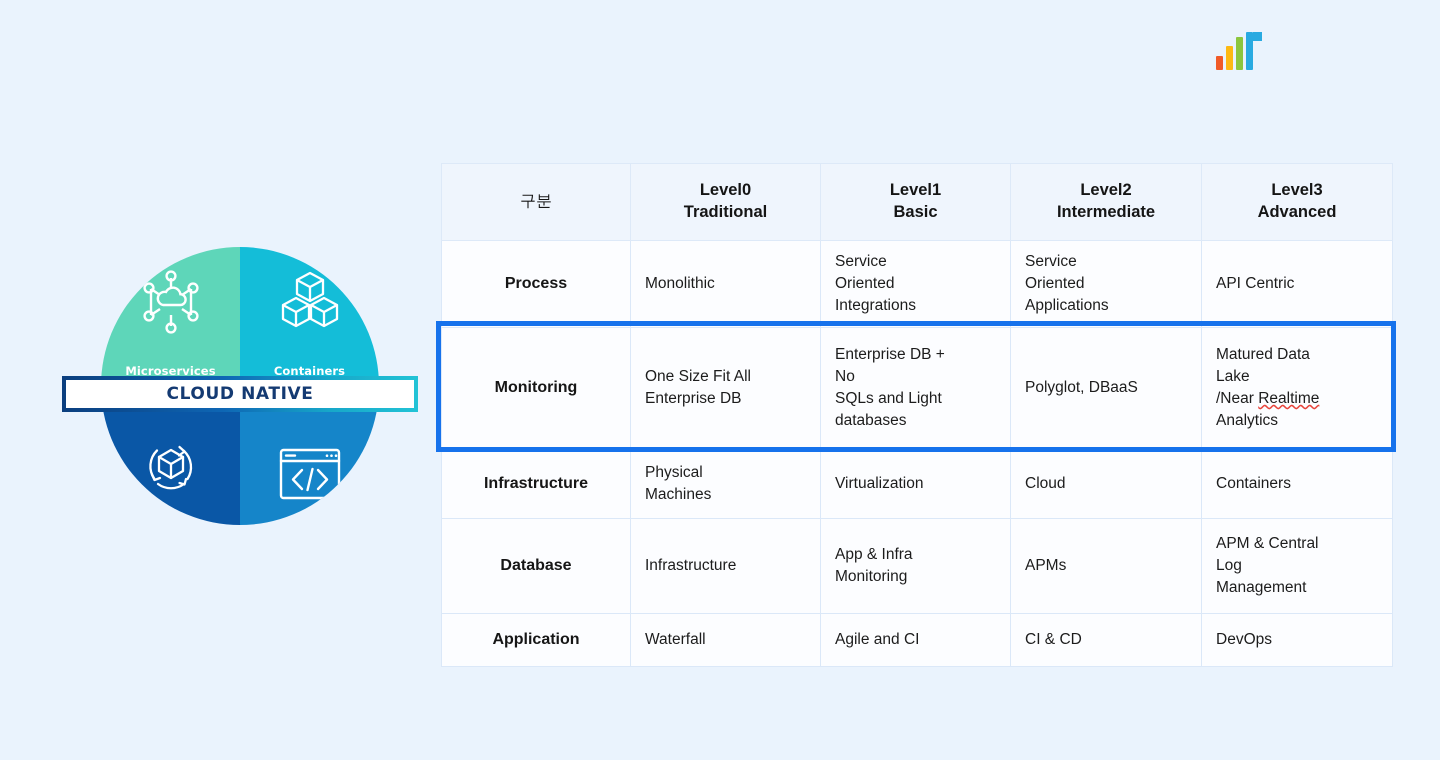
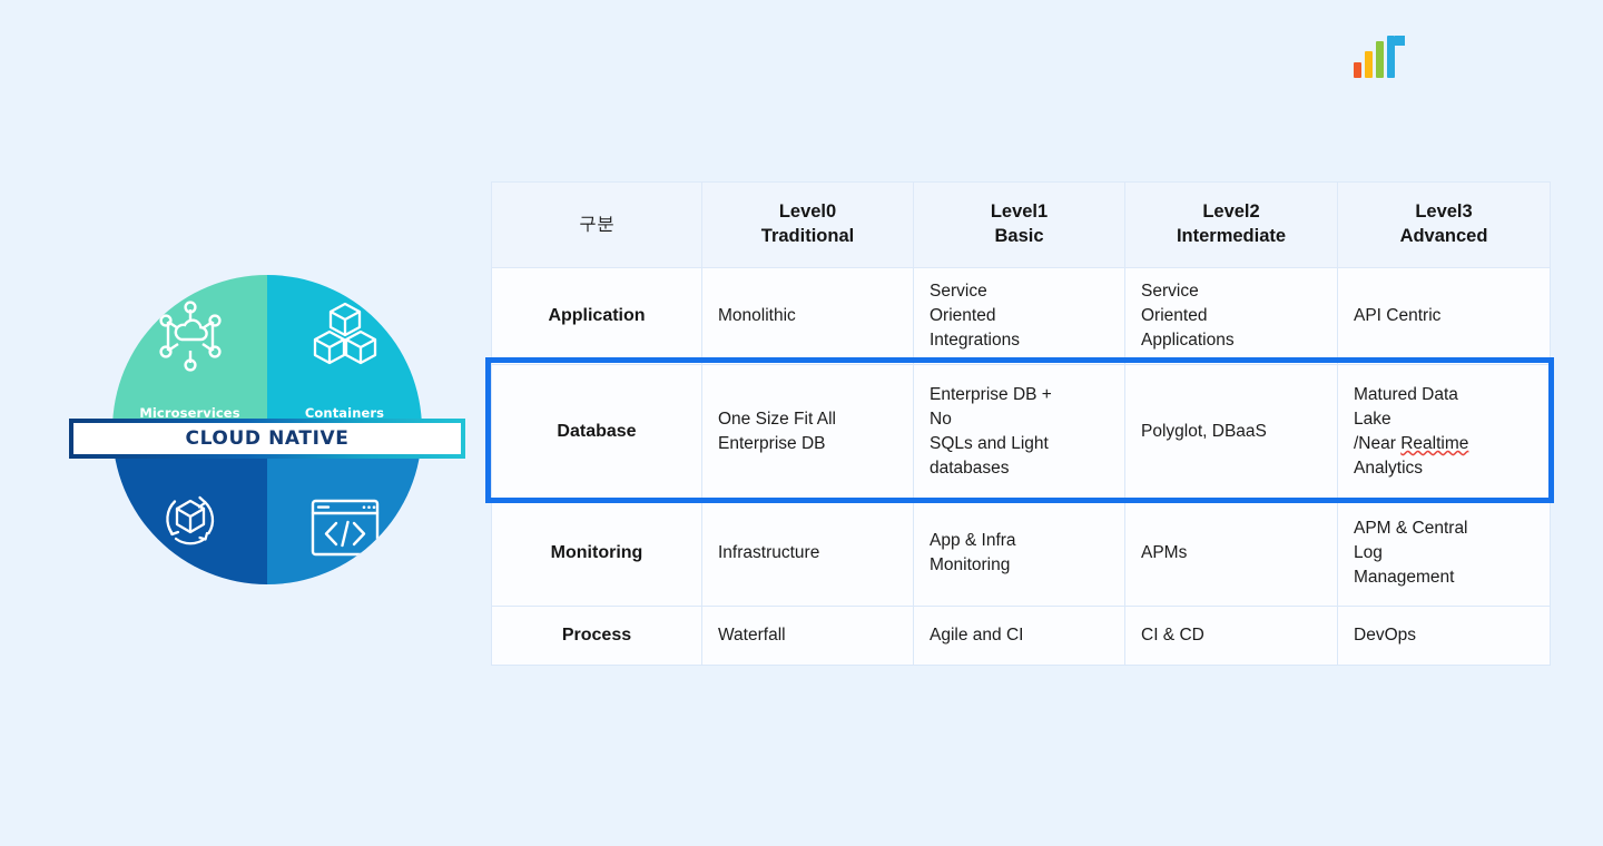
  Microservices
  Containers
  CLOUD NATIVE
  구분	Level0 Traditional	Level1 Basic	Level2 Intermediate	Level3 Advanced
- Process	Monolithic	Service Oriented Integrations	Service Oriented Applications	API Centric
+ Application	Monolithic	Service Oriented Integrations	Service Oriented Applications	API Centric
- Monitoring	One Size Fit All Enterprise DB	Enterprise DB + No SQLs and Light databases	Polyglot, DBaaS	Matured Data Lake /Near Realtime Analytics
+ Database	One Size Fit All Enterprise DB	Enterprise DB + No SQLs and Light databases	Polyglot, DBaaS	Matured Data Lake /Near Realtime Analytics
- Infrastructure	Physical Machines	Virtualization	Cloud	Containers
- Database	Infrastructure	App & Infra Monitoring	APMs	APM & Central Log Management
+ Monitoring	Infrastructure	App & Infra Monitoring	APMs	APM & Central Log Management
- Application	Waterfall	Agile and CI	CI & CD	DevOps
+ Process	Waterfall	Agile and CI	CI & CD	DevOps
